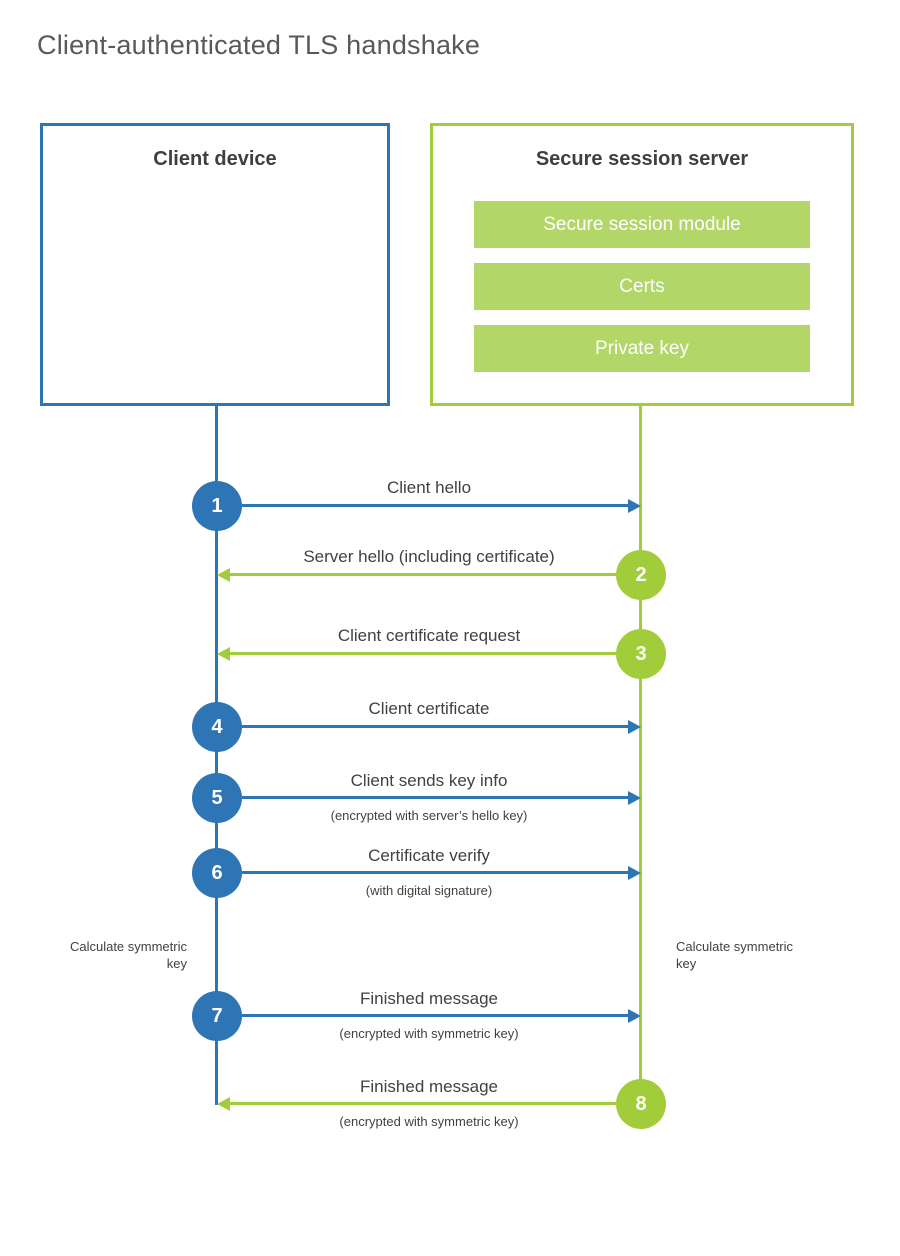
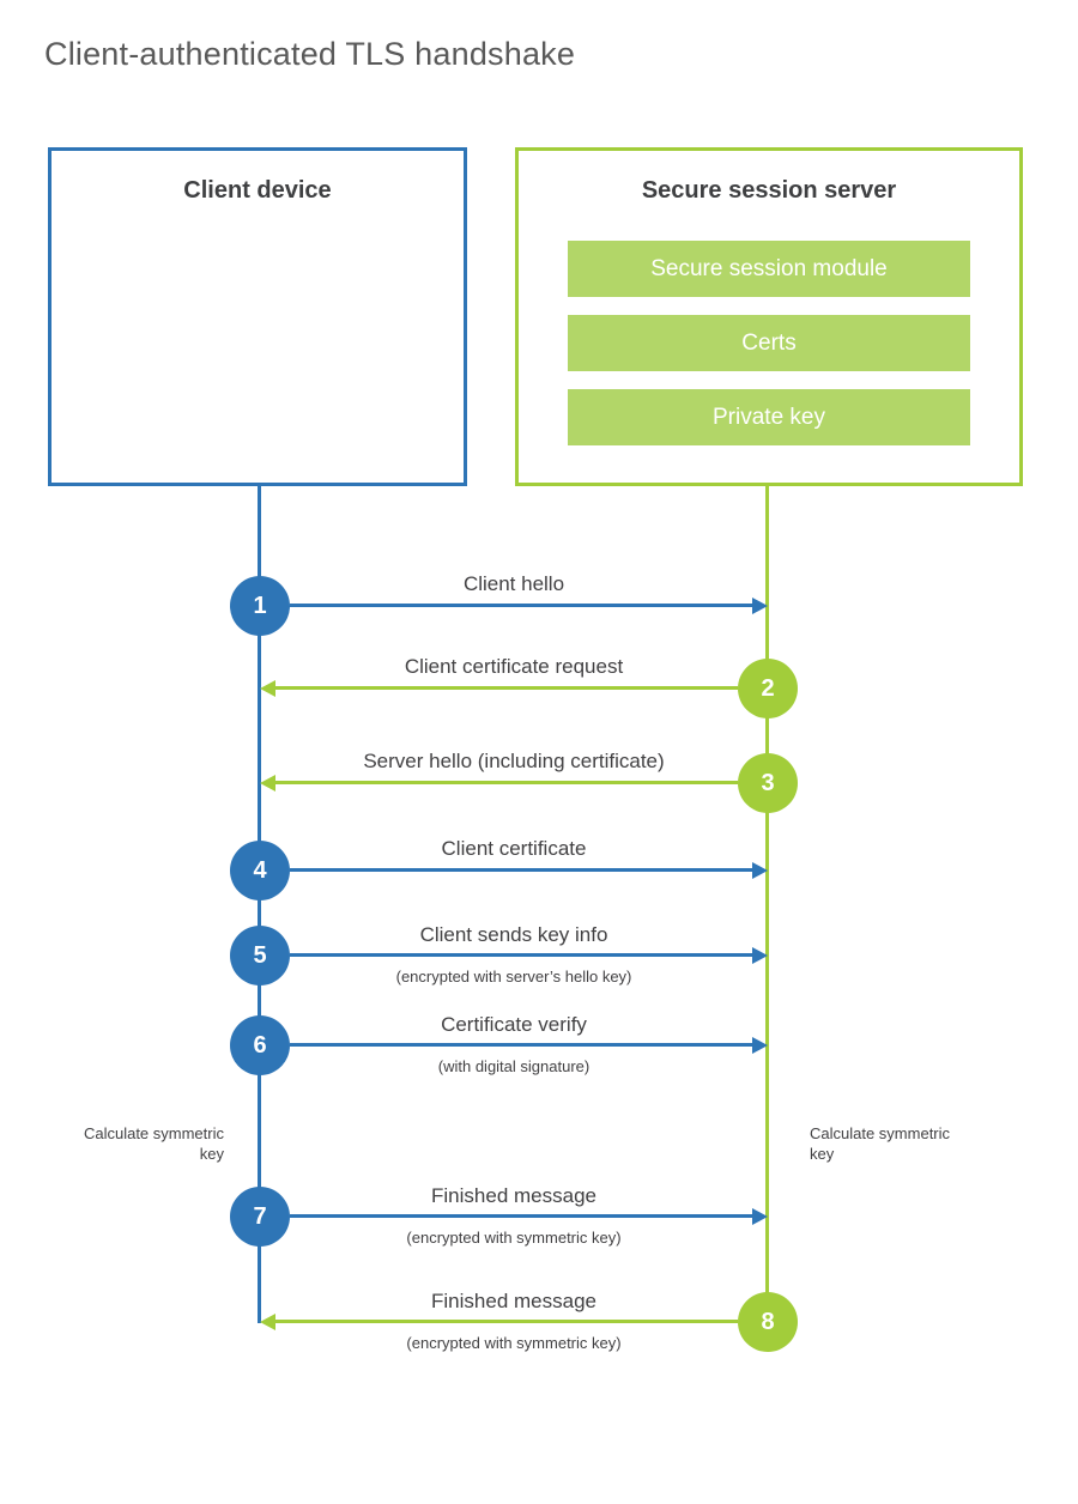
  Client-authenticated TLS handshake
  Client device
  Secure session server
  Secure session module
  Certs
  Private key
  1
  Client hello
  2
- Server hello (including certificate)
+ Client certificate request
  3
- Client certificate request
+ Server hello (including certificate)
  4
  Client certificate
  5
  Client sends key info
  (encrypted with server’s hello key)
  6
  Certificate verify
  (with digital signature)
  Calculate symmetric key
  Calculate symmetric key
  7
  Finished message
  (encrypted with symmetric key)
  8
  Finished message
  (encrypted with symmetric key)
